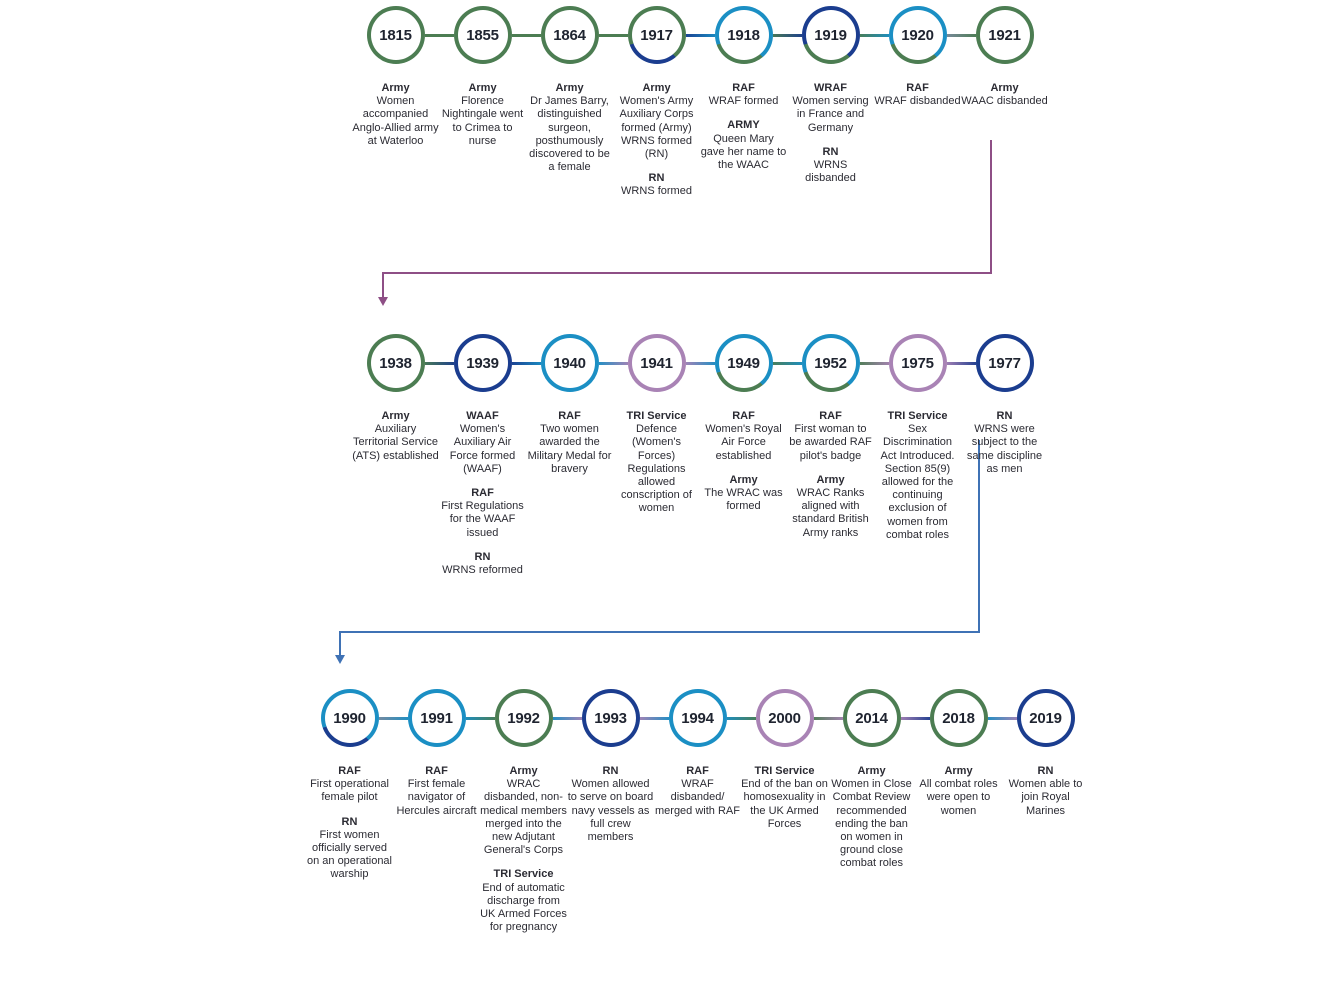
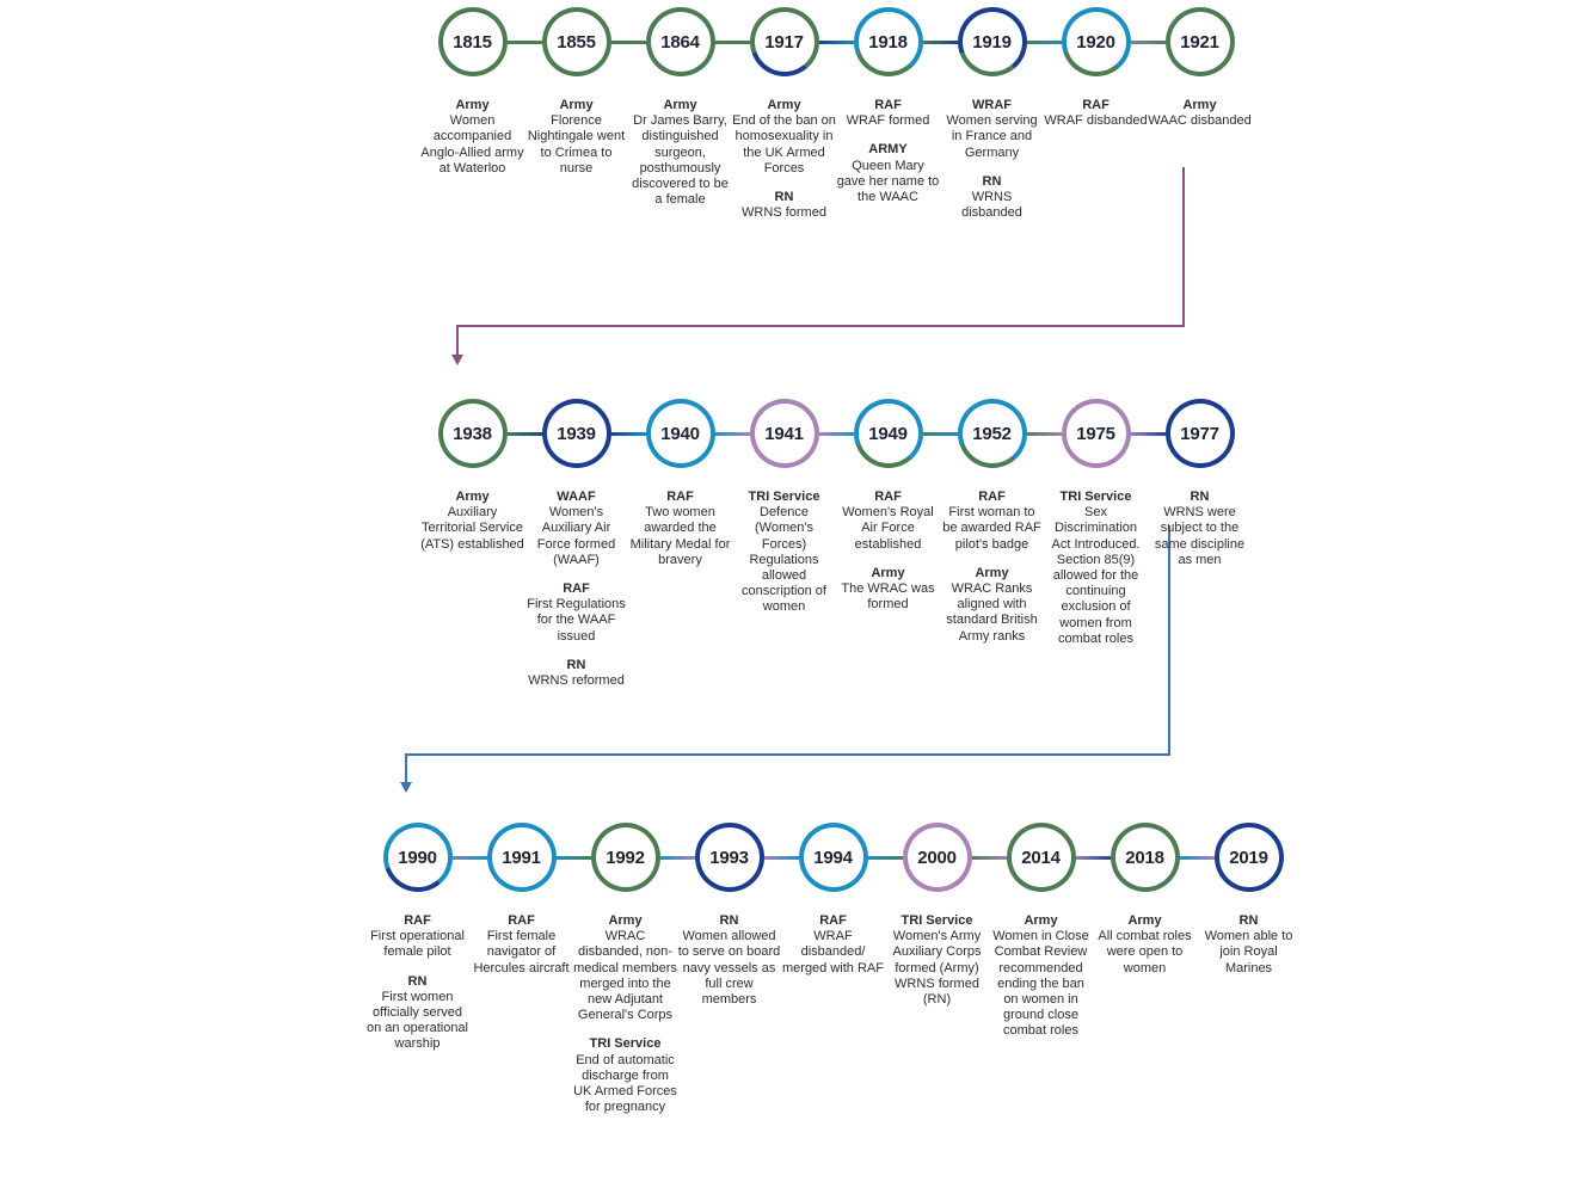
  1815
  Army
  Women accompanied Anglo-Allied army at Waterloo
  1855
  Army
  Florence Nightingale went to Crimea to nurse
  1864
  Army
  Dr James Barry, distinguished surgeon, posthumously discovered to be a female
  1917
  Army
- Women's Army Auxiliary Corps formed (Army) WRNS formed (RN)
+ End of the ban on homosexuality in the UK Armed Forces
  RN
  WRNS formed
  1918
  RAF
  WRAF formed
  ARMY
  Queen Mary gave her name to the WAAC
  1919
  WRAF
  Women serving in France and Germany
  RN
  WRNS disbanded
  1920
  RAF
  WRAF disbanded
  1921
  Army
  WAAC disbanded
  1938
  Army
  Auxiliary Territorial Service (ATS) established
  1939
  WAAF
  Women's Auxiliary Air Force formed (WAAF)
  RAF
  First Regulations for the WAAF issued
  RN
  WRNS reformed
  1940
  RAF
  Two women awarded the Military Medal for bravery
  1941
  TRI Service
  Defence (Women's Forces) Regulations allowed conscription of women
  1949
  RAF
  Women's Royal Air Force established
  Army
  The WRAC was formed
  1952
  RAF
  First woman to be awarded RAF pilot's badge
  Army
  WRAC Ranks aligned with standard British Army ranks
  1975
  TRI Service
  Sex Discrimination Act Introduced. Section 85(9) allowed for the continuing exclusion of women from combat roles
  1977
  RN
  WRNS were subject to the same discipline as men
  1990
  RAF
  First operational female pilot
  RN
  First women officially served on an operational warship
  1991
  RAF
  First female navigator of Hercules aircraft
  1992
  Army
  WRAC disbanded, non-medical members merged into the new Adjutant General's Corps
  TRI Service
  End of automatic discharge from UK Armed Forces for pregnancy
  1993
  RN
  Women allowed to serve on board navy vessels as full crew members
  1994
  RAF
  WRAF disbanded/ merged with RAF
  2000
  TRI Service
- End of the ban on homosexuality in the UK Armed Forces
+ Women's Army Auxiliary Corps formed (Army) WRNS formed (RN)
  2014
  Army
  Women in Close Combat Review recommended ending the ban on women in ground close combat roles
  2018
  Army
  All combat roles were open to women
  2019
  RN
  Women able to join Royal Marines
